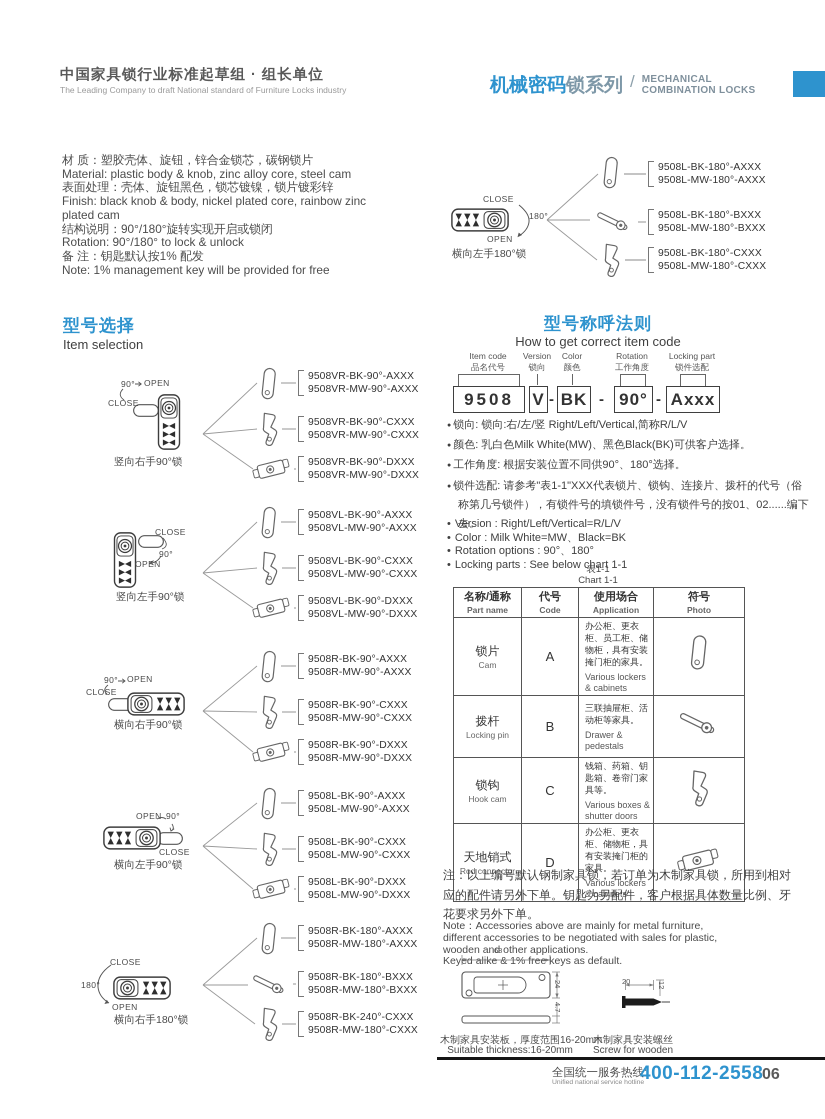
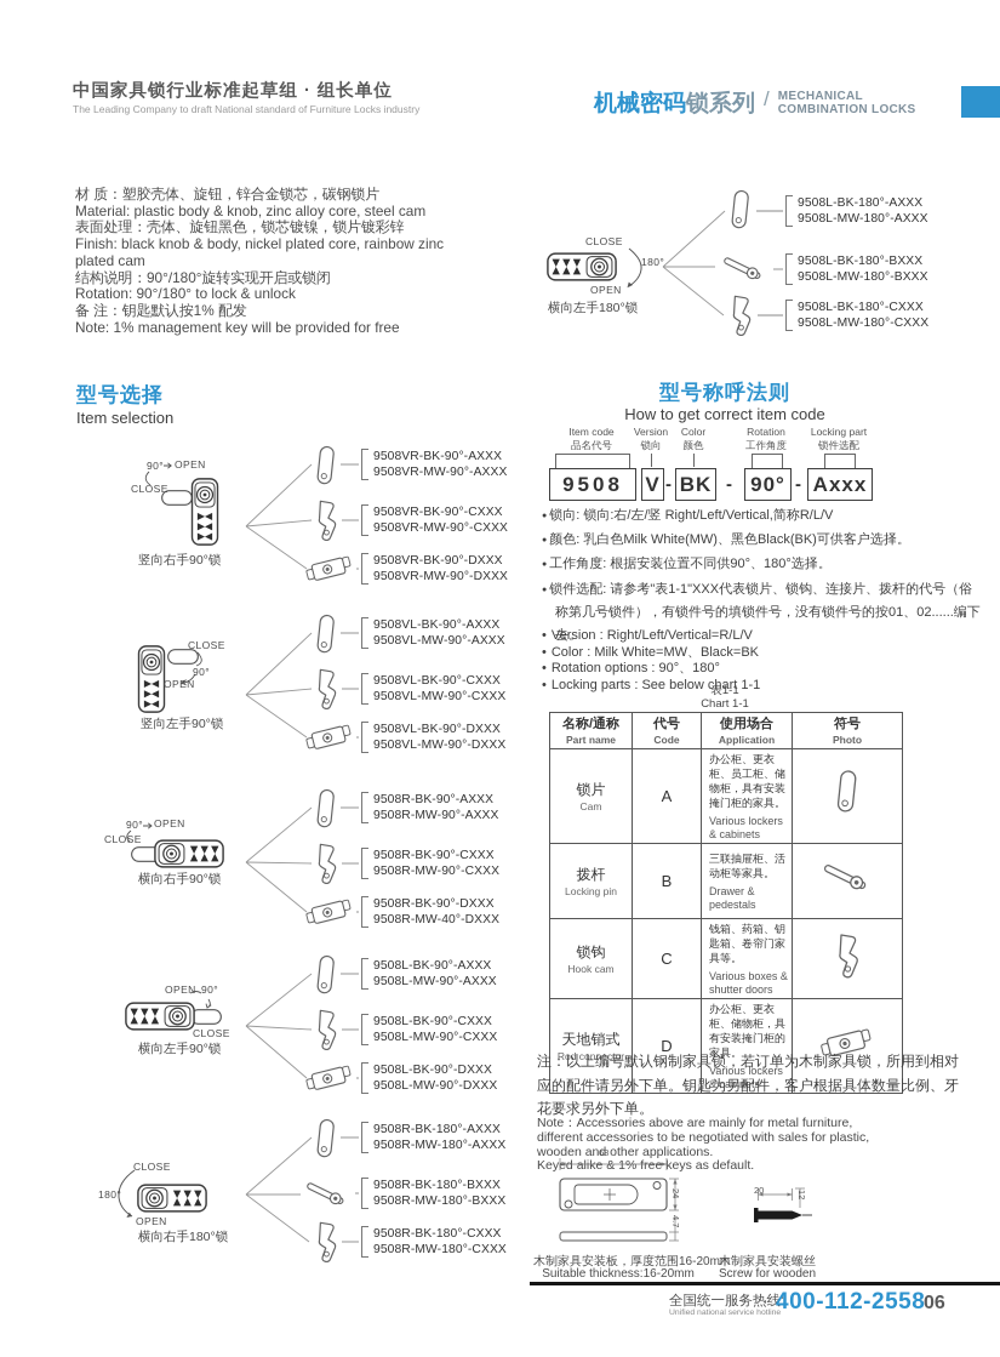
  中国家具锁行业标准起草组 · 组长单位
  The Leading Company to draft National standard of Furniture Locks industry
  机械密码锁系列
  /
  MECHANICAL
  COMBINATION LOCKS
  材 质：塑胶壳体、旋钮，锌合金锁芯，碳钢锁片
  Material: plastic body & knob, zinc alloy core, steel cam
  表面处理：壳体、旋钮黑色，锁芯镀镍，锁片镀彩锌
  Finish: black knob & body, nickel plated core, rainbow zinc
  plated cam
  结构说明：90°/180°旋转实现开启或锁闭
  Rotation: 90°/180° to lock & unlock
  备 注：钥匙默认按1% 配发
  Note: 1% management key will be provided for free
  CLOSE
  180°
  OPEN
  横向左手180°锁
  9508L-BK-180°-AXXX
  9508L-MW-180°-AXXX
  9508L-BK-180°-BXXX
  9508L-MW-180°-BXXX
  9508L-BK-180°-CXXX
  9508L-MW-180°-CXXX
  型号选择
  Item selection
  90°
  OPEN
  CLOSE
  竖向右手90°锁
  9508VR-BK-90°-AXXX
  9508VR-MW-90°-AXXX
  9508VR-BK-90°-CXXX
  9508VR-MW-90°-CXXX
  9508VR-BK-90°-DXXX
  9508VR-MW-90°-DXXX
  CLOSE
  90°
  OPEN
  竖向左手90°锁
  9508VL-BK-90°-AXXX
  9508VL-MW-90°-AXXX
  9508VL-BK-90°-CXXX
  9508VL-MW-90°-CXXX
  9508VL-BK-90°-DXXX
  9508VL-MW-90°-DXXX
  90°
  OPEN
  CLOSE
  横向右手90°锁
  9508R-BK-90°-AXXX
  9508R-MW-90°-AXXX
  9508R-BK-90°-CXXX
  9508R-MW-90°-CXXX
  9508R-BK-90°-DXXX
- 9508R-MW-90°-DXXX
+ 9508R-MW-40°-DXXX
  OPEN
  90°
  CLOSE
  横向左手90°锁
  9508L-BK-90°-AXXX
  9508L-MW-90°-AXXX
  9508L-BK-90°-CXXX
  9508L-MW-90°-CXXX
  9508L-BK-90°-DXXX
  9508L-MW-90°-DXXX
  CLOSE
  180°
  OPEN
  横向右手180°锁
  9508R-BK-180°-AXXX
  9508R-MW-180°-AXXX
  9508R-BK-180°-BXXX
  9508R-MW-180°-BXXX
- 9508R-BK-240°-CXXX
+ 9508R-BK-180°-CXXX
  9508R-MW-180°-CXXX
  型号称呼法则
  How to get correct item code
  Item code
  品名代号
  Version
  锁向
  Color
  颜色
  Rotation
  工作角度
  Locking part
  锁件选配
  9508
  V
  BK
  90°
  Axxx
  -
  -
  -
  锁向: 锁向:右/左/竖 Right/Left/Vertical,简称R/L/V
  颜色: 乳白色Milk White(MW)、黑色Black(BK)可供客户选择。
  工作角度: 根据安装位置不同供90°、180°选择。
  锁件选配: 请参考"表1-1"XXX代表锁片、锁钩、连接片、拨杆的代号（俗称第几号锁件），有锁件号的填锁件号，没有锁件号的按01、02......编下去。
  Version : Right/Left/Vertical=R/L/V
  Color : Milk White=MW、Black=BK
  Rotation options : 90°、180°
  Locking parts : See below chart 1-1
  表1-1
  Chart 1-1
  名称/通称Part name	代号Code	使用场合Application	符号Photo
  锁片Cam	A	办公柜、更衣柜、员工柜、储物柜，具有安装掩门柜的家具。Various lockers & cabinets
  拨杆Locking pin	B	三联抽屉柜、活动柜等家具。Drawer & pedestals
  锁钩Hook cam	C	钱箱、药箱、钥匙箱、卷帘门家具等。Various boxes & shutter doors
  天地销式Rod connector	D	办公柜、更衣柜、储物柜，具有安装掩门柜的家具。Various lockers & cabinets
  注：以上编号默认钢制家具锁，若订单为木制家具锁，所用到相对应的配件请另外下单。钥匙为另配件，客户根据具体数量比例、牙花要求另外下单。
  Note：Accessories above are mainly for metal furniture,
  different accessories to be negotiated with sales for plastic,
  wooden and other applications.
  Keyed alike & 1% free keys as default.
  68
  木制家具安装板，厚度范围16-20
  Suitable thickness:16-20mm
  20
  木制家具安装螺丝
  Screw for wooden
  全国统一服务热线:
  400-112-2558
  06
